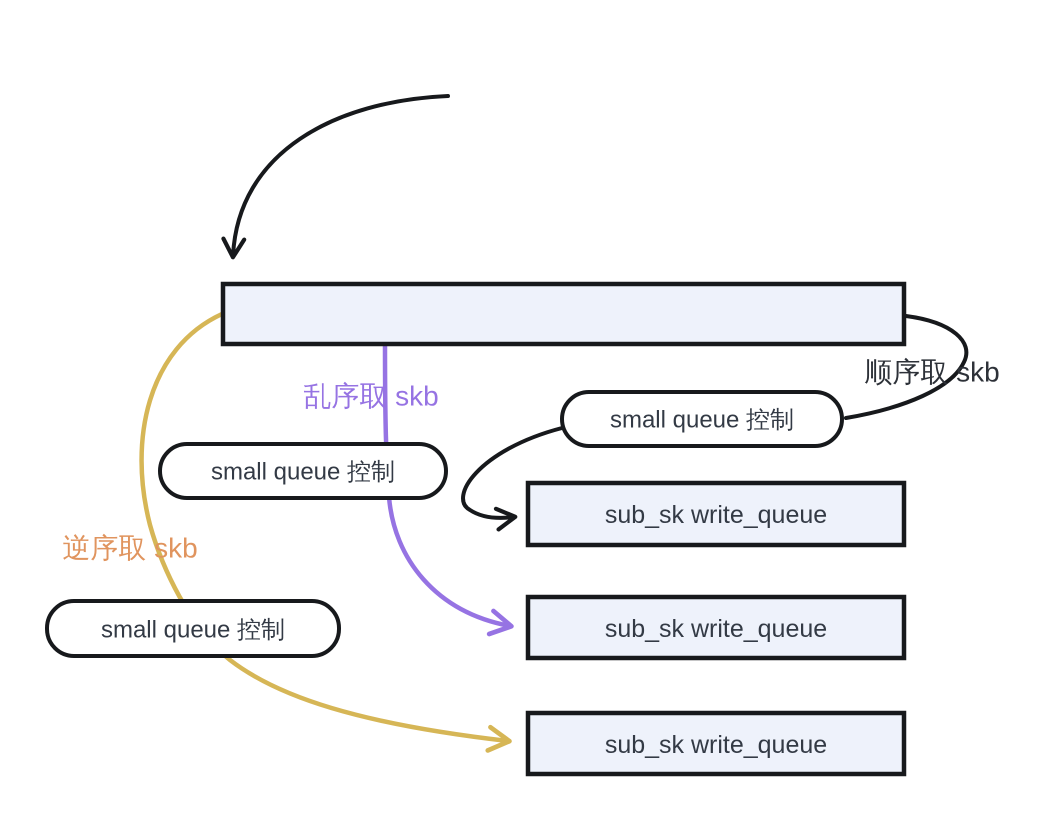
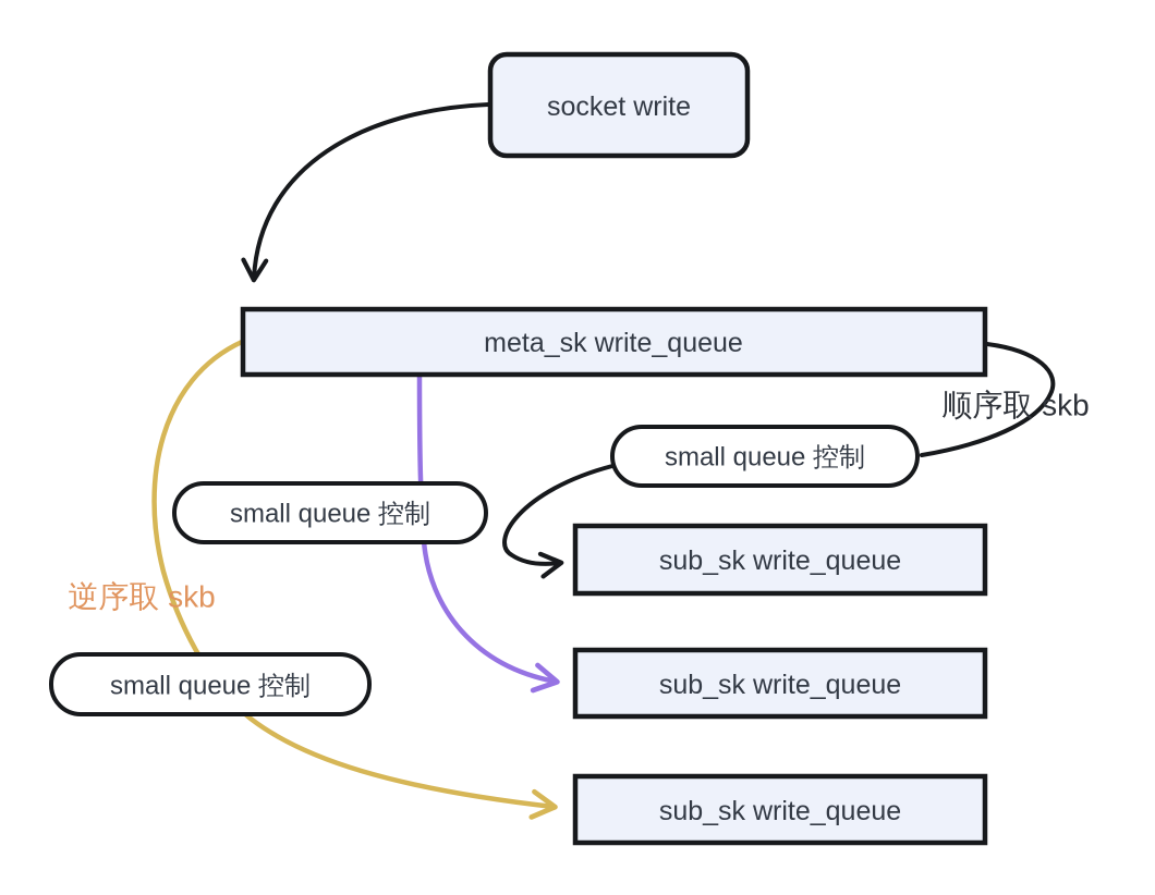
+ socket write
+ meta_sk write_queue
  small queue 控制
  small queue 控制
  small queue 控制
  sub_sk write_queue
  sub_sk write_queue
  sub_sk write_queue
  顺序取 skb
- 乱序取 skb
  逆序取 skb
